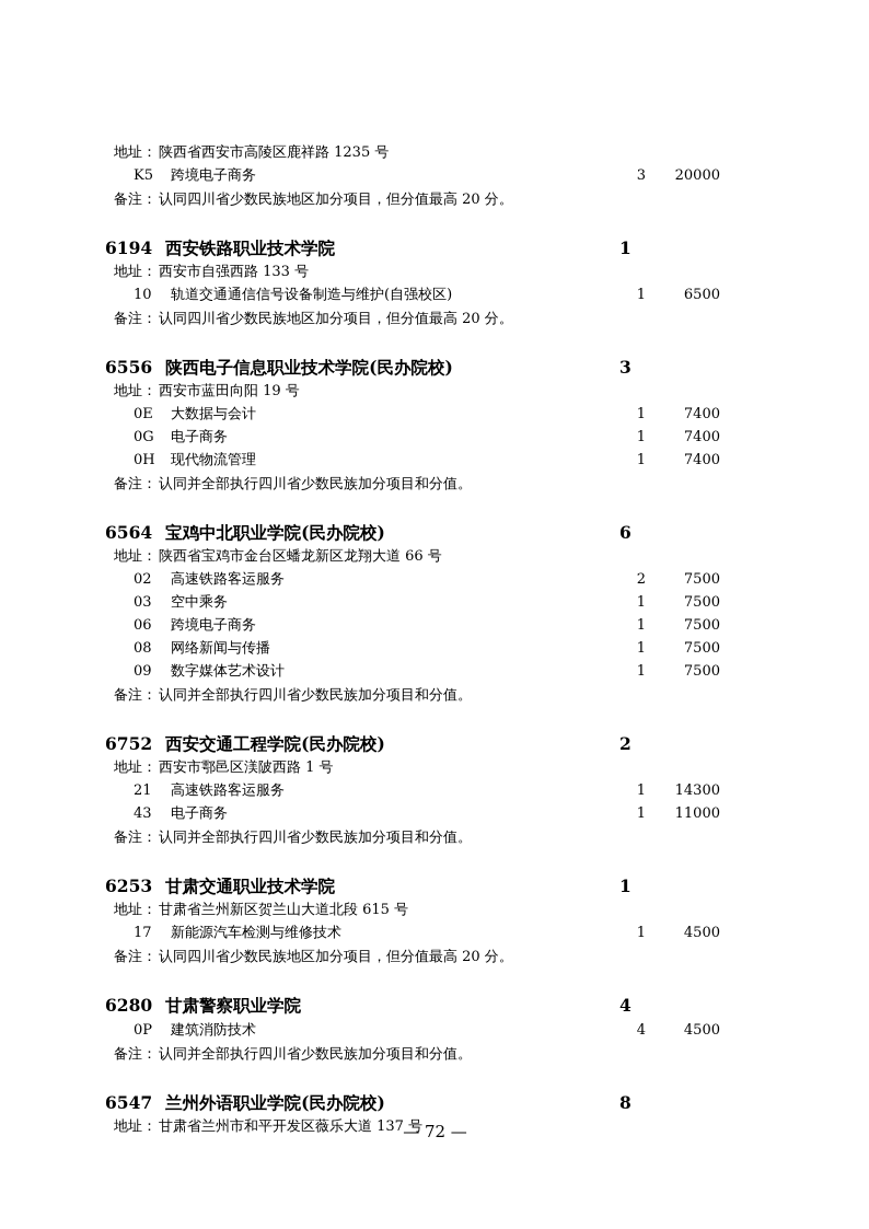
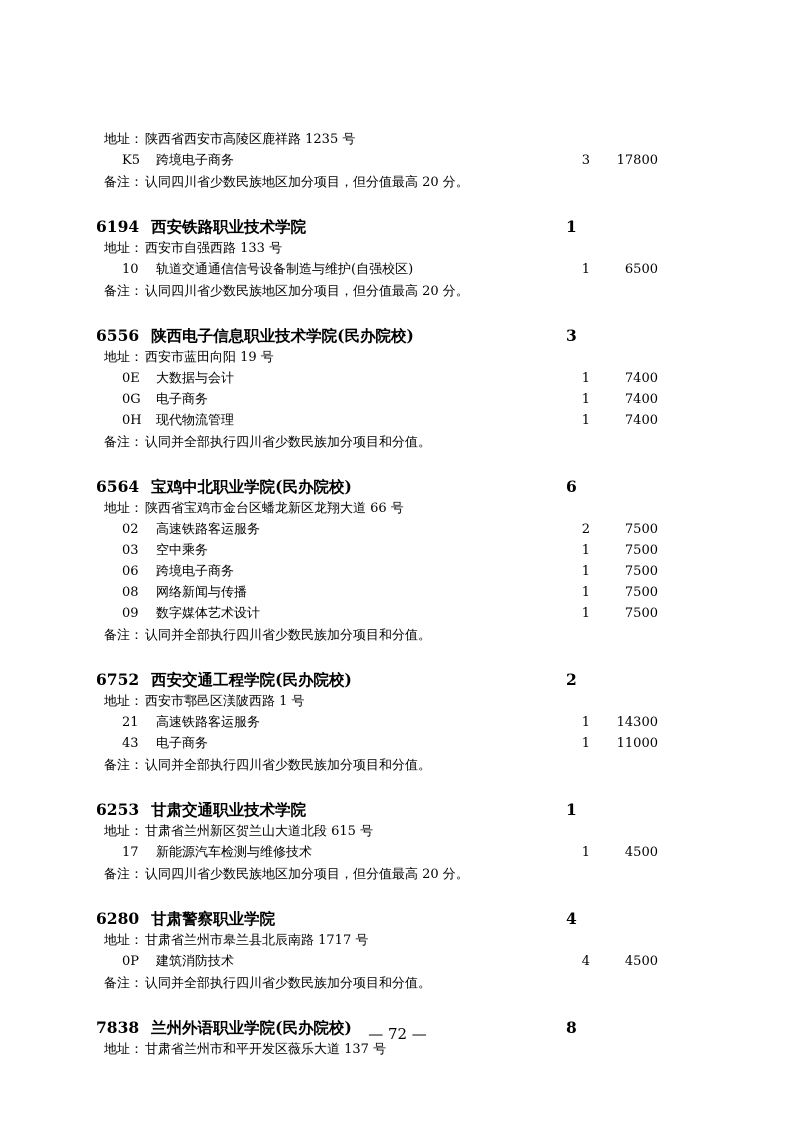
  地址： 陕西省西安市高陵区鹿祥路 1235 号
  K5 跨境电子商务
  3
- 20000
+ 17800
  备注： 认同四川省少数民族地区加分项目，但分值最高 20 分。
  6194 西安铁路职业技术学院
  1
  地址： 西安市自强西路 133 号
  10 轨道交通通信信号设备制造与维护(自强校区)
  1
  6500
  备注： 认同四川省少数民族地区加分项目，但分值最高 20 分。
  6556 陕西电子信息职业技术学院(民办院校)
  3
  地址： 西安市蓝田向阳 19 号
  0E 大数据与会计
  1
  7400
  0G 电子商务
  1
  7400
  0H 现代物流管理
  1
  7400
  备注： 认同并全部执行四川省少数民族加分项目和分值。
  6564 宝鸡中北职业学院(民办院校)
  6
  地址： 陕西省宝鸡市金台区蟠龙新区龙翔大道 66 号
  02 高速铁路客运服务
  2
  7500
  03 空中乘务
  1
  7500
  06 跨境电子商务
  1
  7500
  08 网络新闻与传播
  1
  7500
  09 数字媒体艺术设计
  1
  7500
  备注： 认同并全部执行四川省少数民族加分项目和分值。
  6752 西安交通工程学院(民办院校)
  2
  地址： 西安市鄠邑区渼陂西路 1 号
  21 高速铁路客运服务
  1
  14300
  43 电子商务
  1
  11000
  备注： 认同并全部执行四川省少数民族加分项目和分值。
  6253 甘肃交通职业技术学院
  1
  地址： 甘肃省兰州新区贺兰山大道北段 615 号
  17 新能源汽车检测与维修技术
  1
  4500
  备注： 认同四川省少数民族地区加分项目，但分值最高 20 分。
  6280 甘肃警察职业学院
  4
+ 地址： 甘肃省兰州市皋兰县北辰南路 1717 号
  0P 建筑消防技术
  4
  4500
  备注： 认同并全部执行四川省少数民族加分项目和分值。
- 6547 兰州外语职业学院(民办院校)
+ 7838 兰州外语职业学院(民办院校)
  8
  地址： 甘肃省兰州市和平开发区薇乐大道 137 号
  — 72 —
